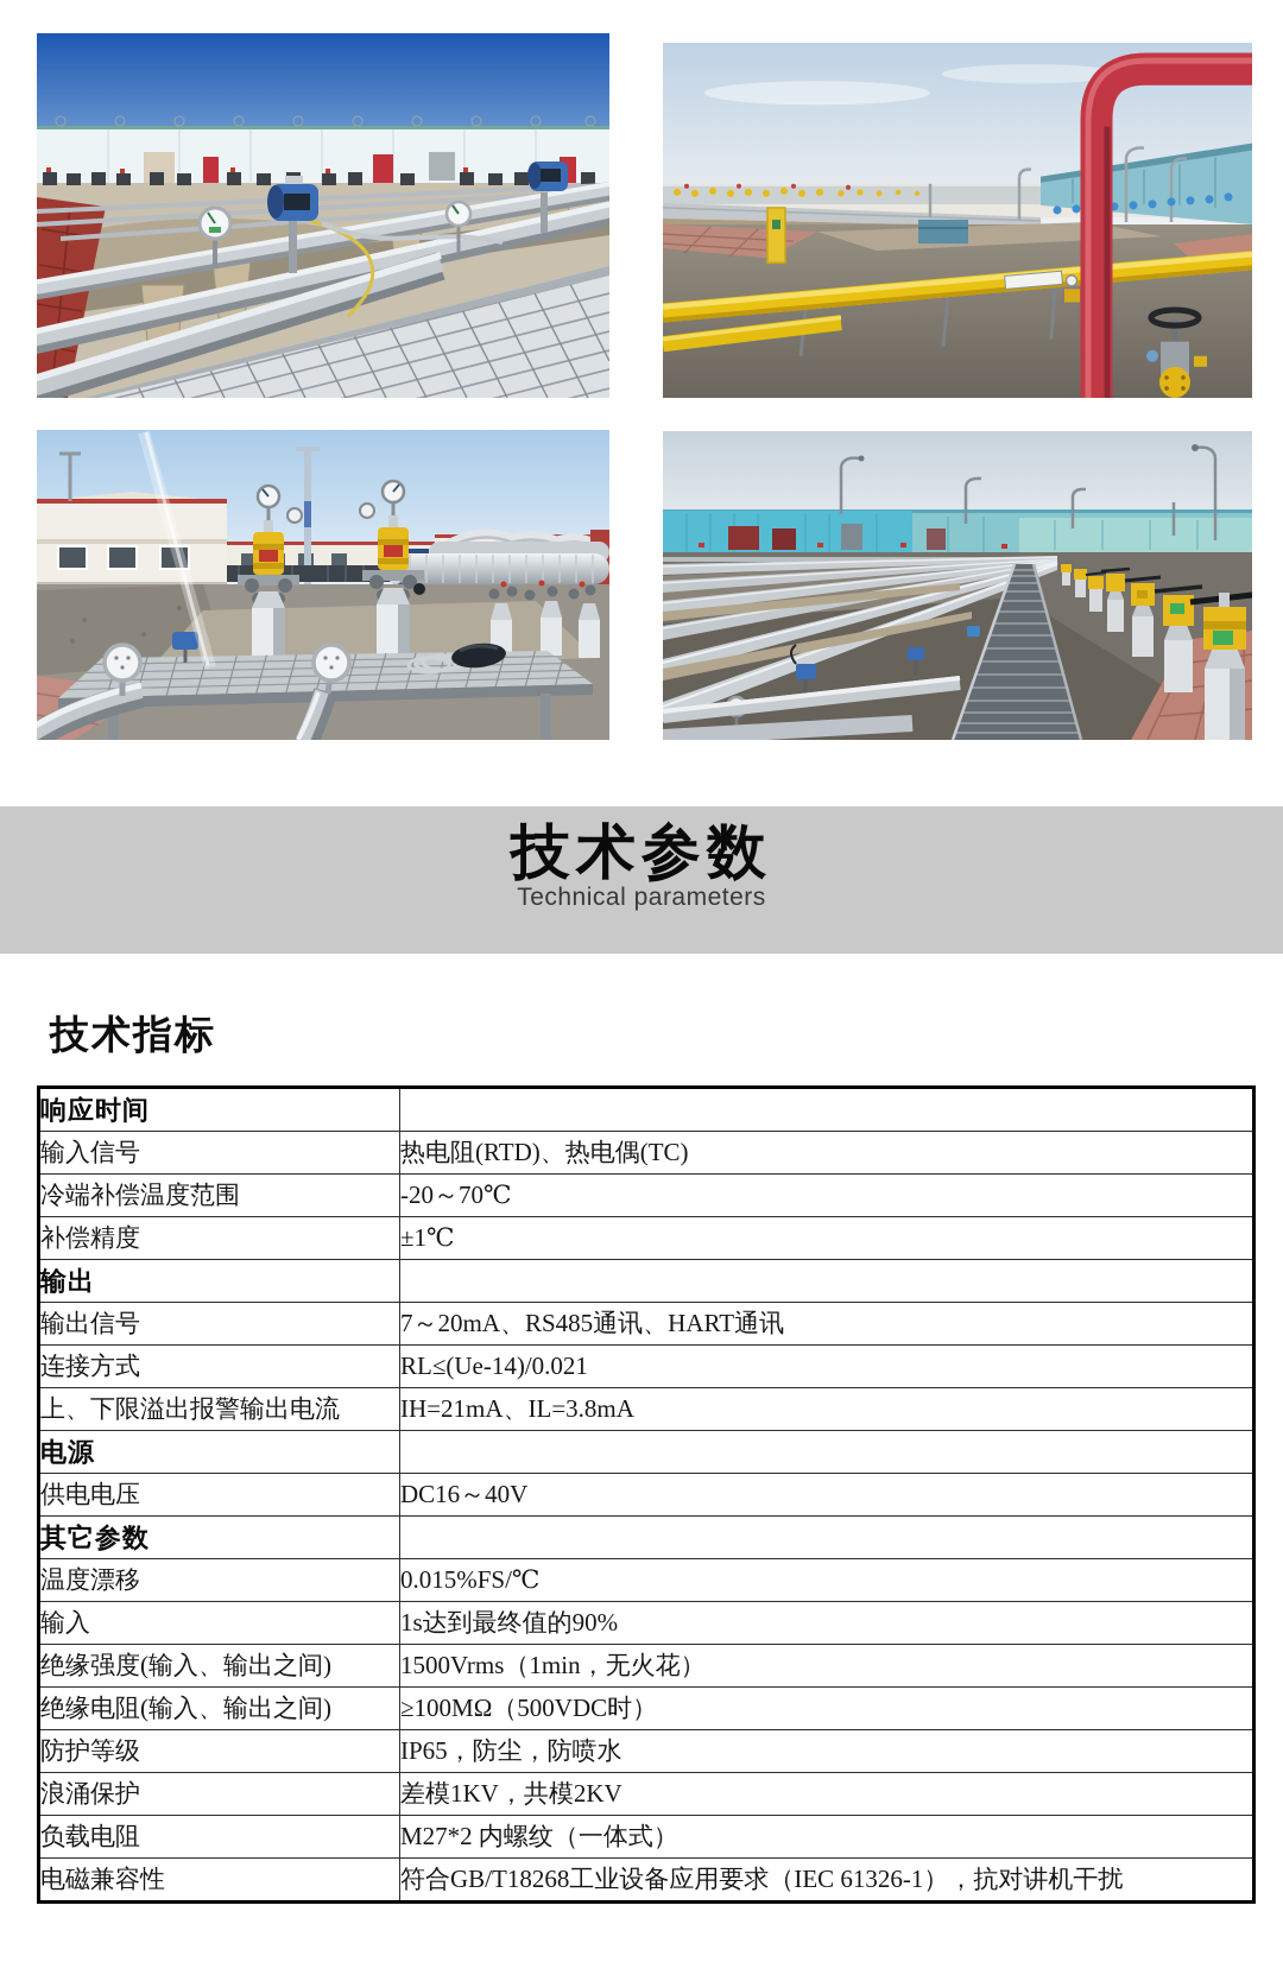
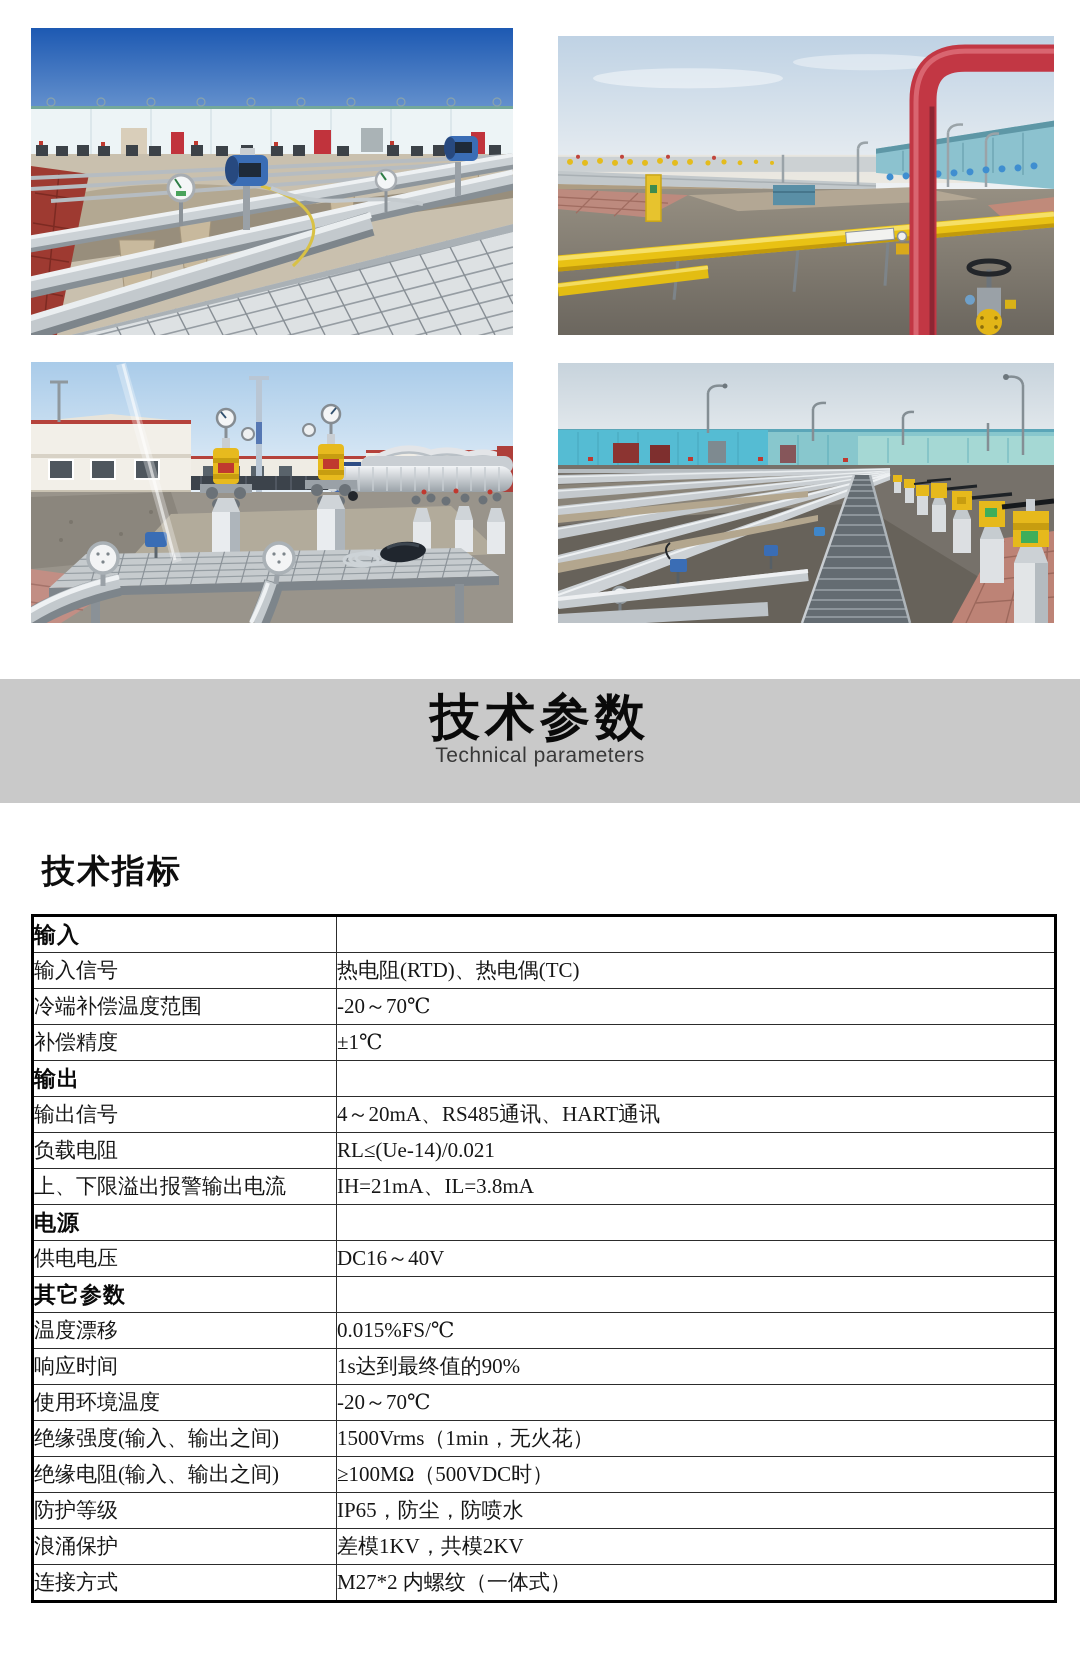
  技术参数
  Technical parameters
  技术指标
- 响应时间
+ 输入
  输入信号	热电阻(RTD)、热电偶(TC)
  冷端补偿温度范围	-20～70℃
  补偿精度	±1℃
  输出
- 输出信号	7～20mA、RS485通讯、HART通讯
+ 输出信号	4～20mA、RS485通讯、HART通讯
- 连接方式	RL≤(Ue-14)/0.021
+ 负载电阻	RL≤(Ue-14)/0.021
  上、下限溢出报警输出电流	IH=21mA、IL=3.8mA
  电源
  供电电压	DC16～40V
  其它参数
  温度漂移	0.015%FS/℃
- 输入	1s达到最终值的90%
+ 响应时间	1s达到最终值的90%
+ 使用环境温度	-20～70℃
  绝缘强度(输入、输出之间)	1500Vrms（1min，无火花）
  绝缘电阻(输入、输出之间)	≥100MΩ（500VDC时）
  防护等级	IP65，防尘，防喷水
  浪涌保护	差模1KV，共模2KV
- 负载电阻	M27*2 内螺纹（一体式）
+ 连接方式	M27*2 内螺纹（一体式）
- 电磁兼容性	符合GB/T18268工业设备应用要求（IEC 61326-1），抗对讲机干扰
